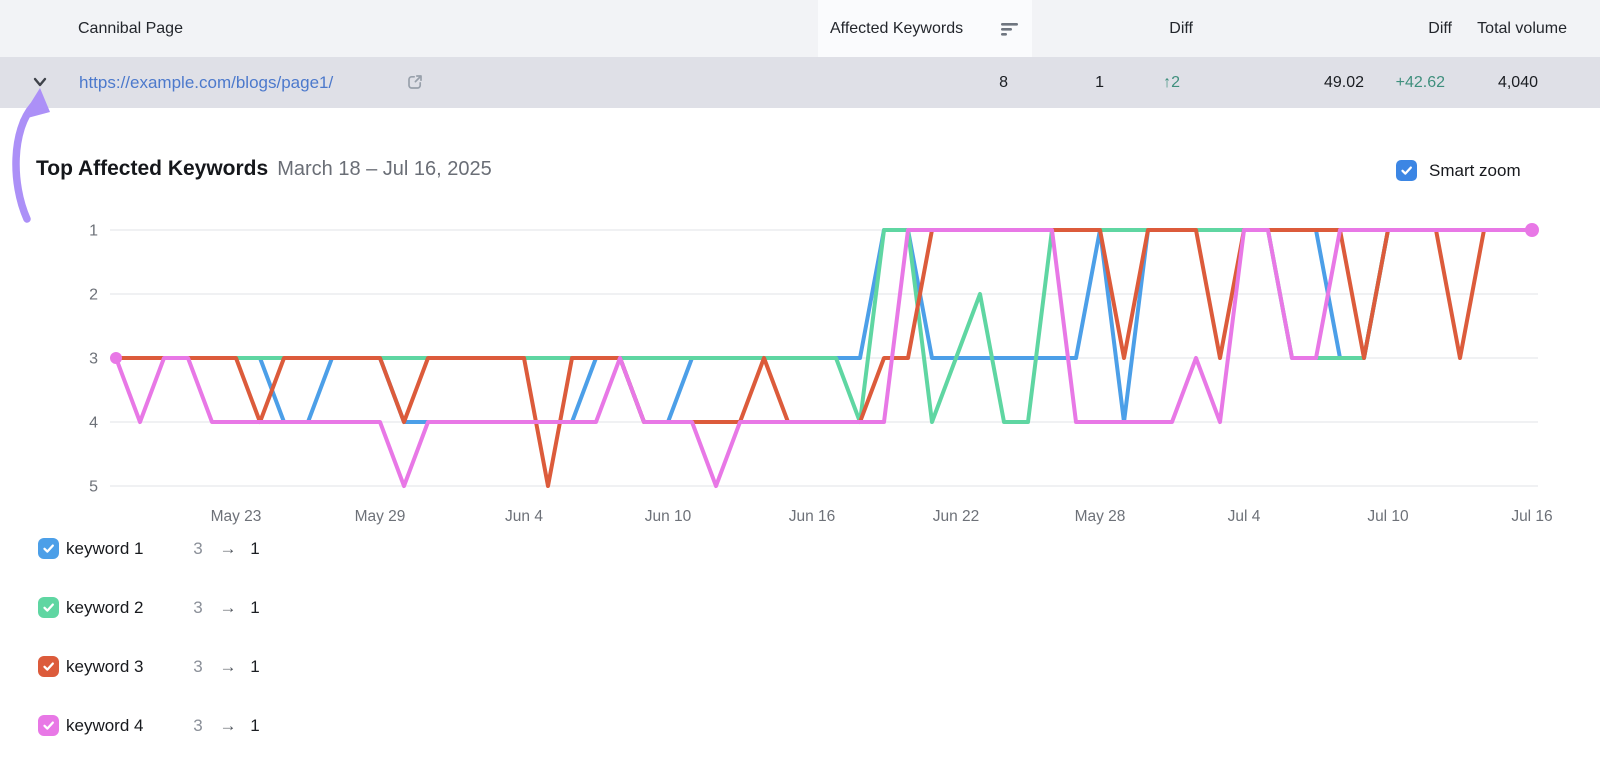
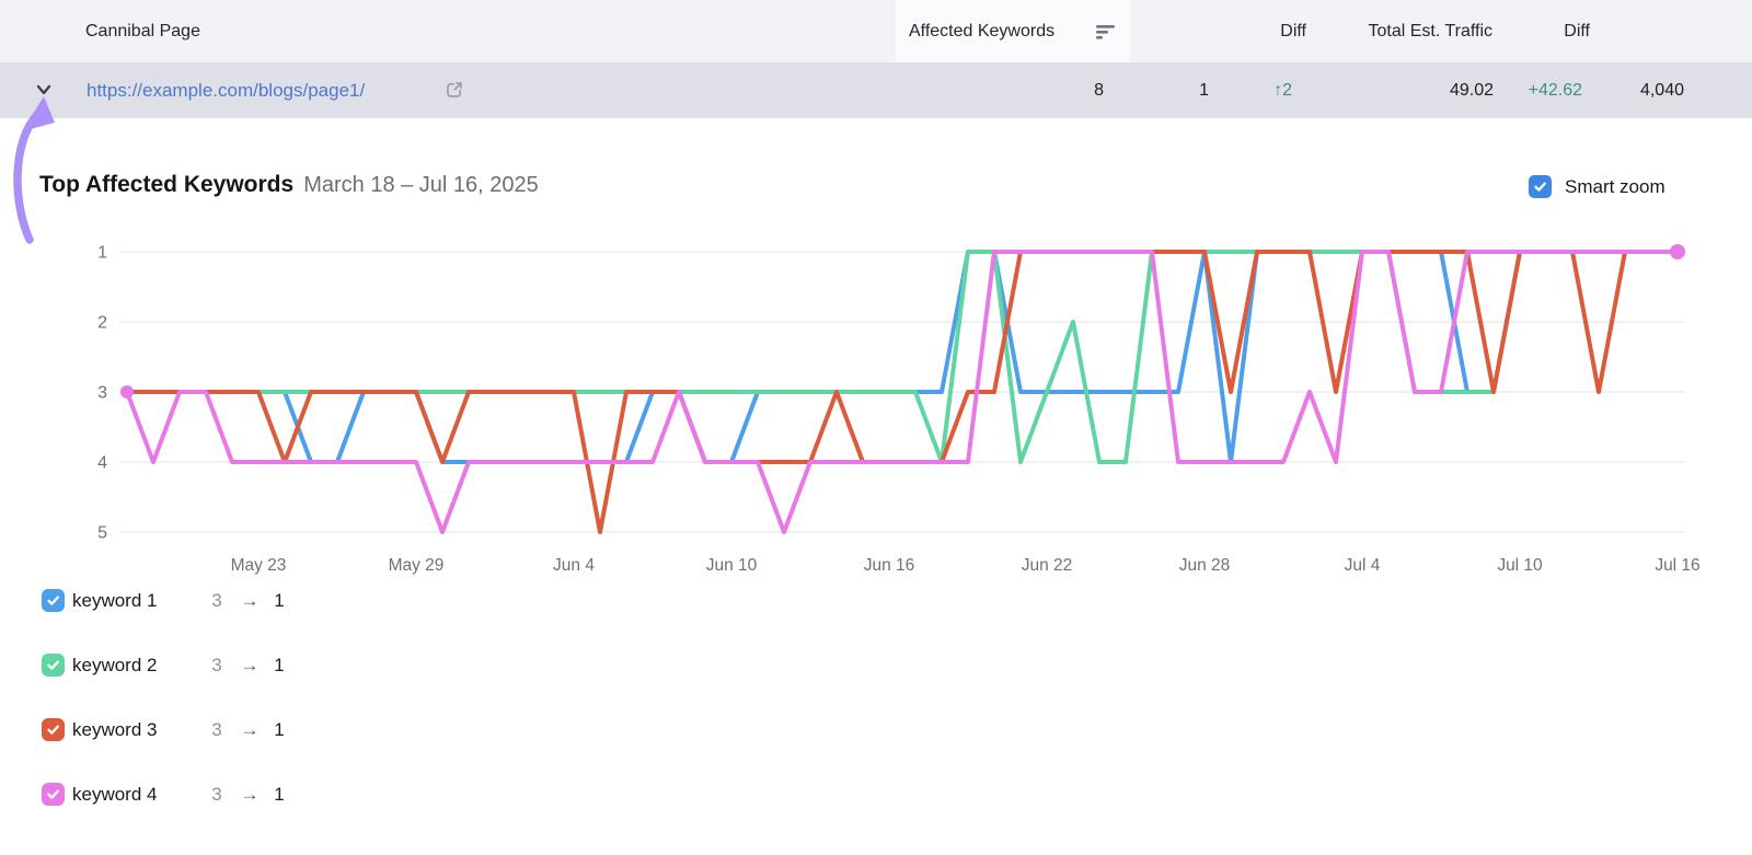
  Cannibal Page
  Affected Keywords
  Diff
+ Total Est. Traffic
  Diff
- Total volume
  https://example.com/blogs/page1/
  8
  1
  ↑2
  49.02
  +42.62
  4,040
  Top Affected Keywords
  March 18 – Jul 16, 2025
  Smart zoom
  1
  2
  3
  4
  5
  May 23
  May 29
  Jun 4
  Jun 10
  Jun 16
  Jun 22
- May 28
+ Jun 28
  Jul 4
  Jul 10
  Jul 16
  keyword 1
  3
  →
  1
  keyword 2
  3
  →
  1
  keyword 3
  3
  →
  1
  keyword 4
  3
  →
  1
